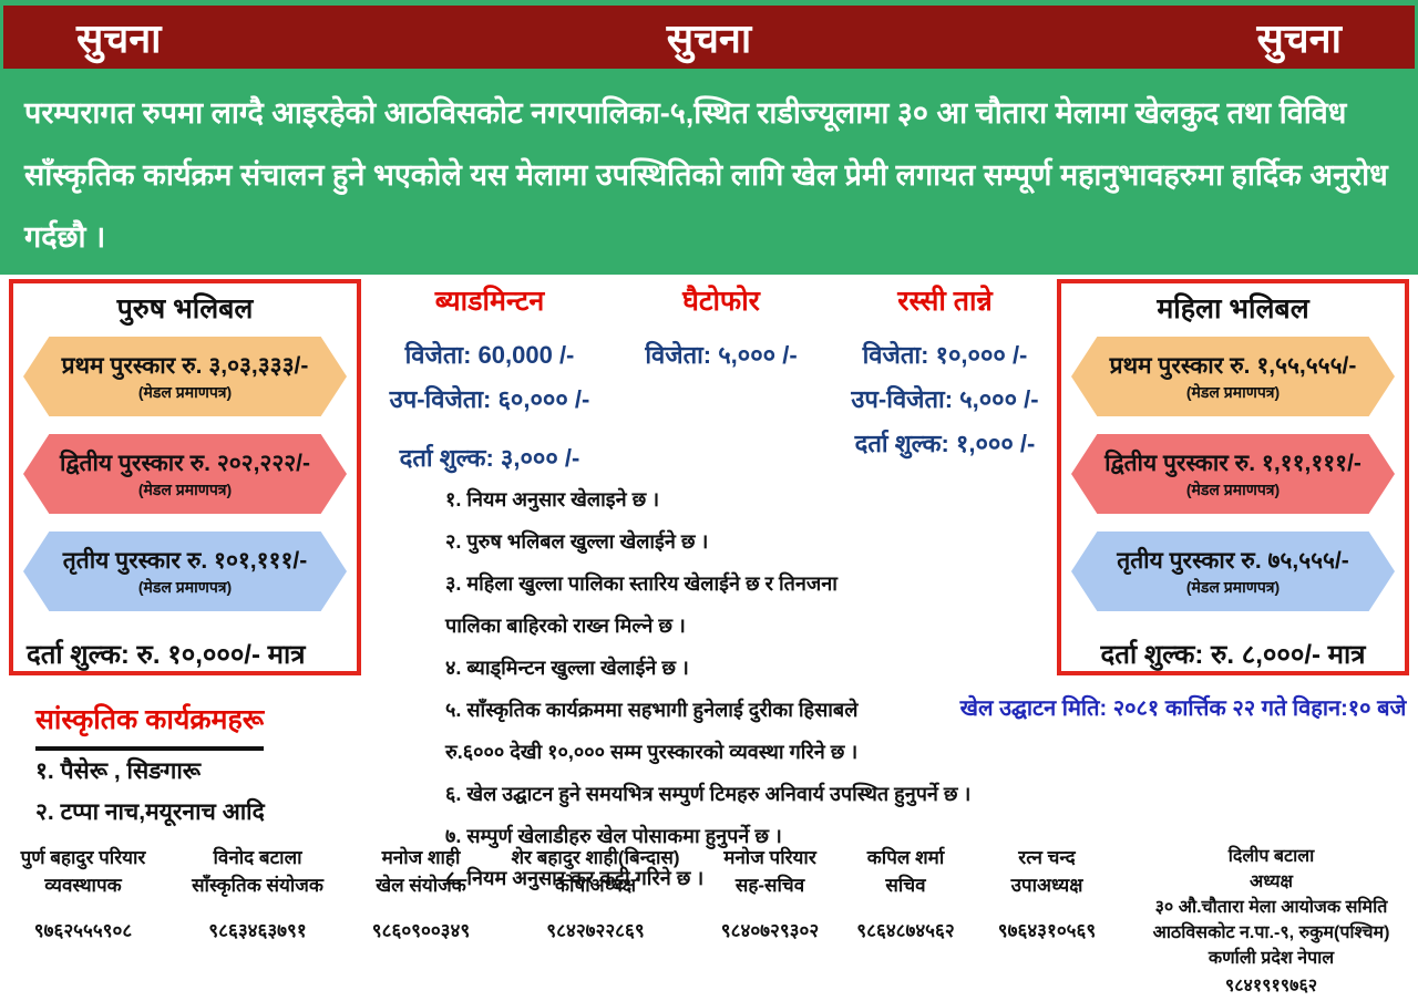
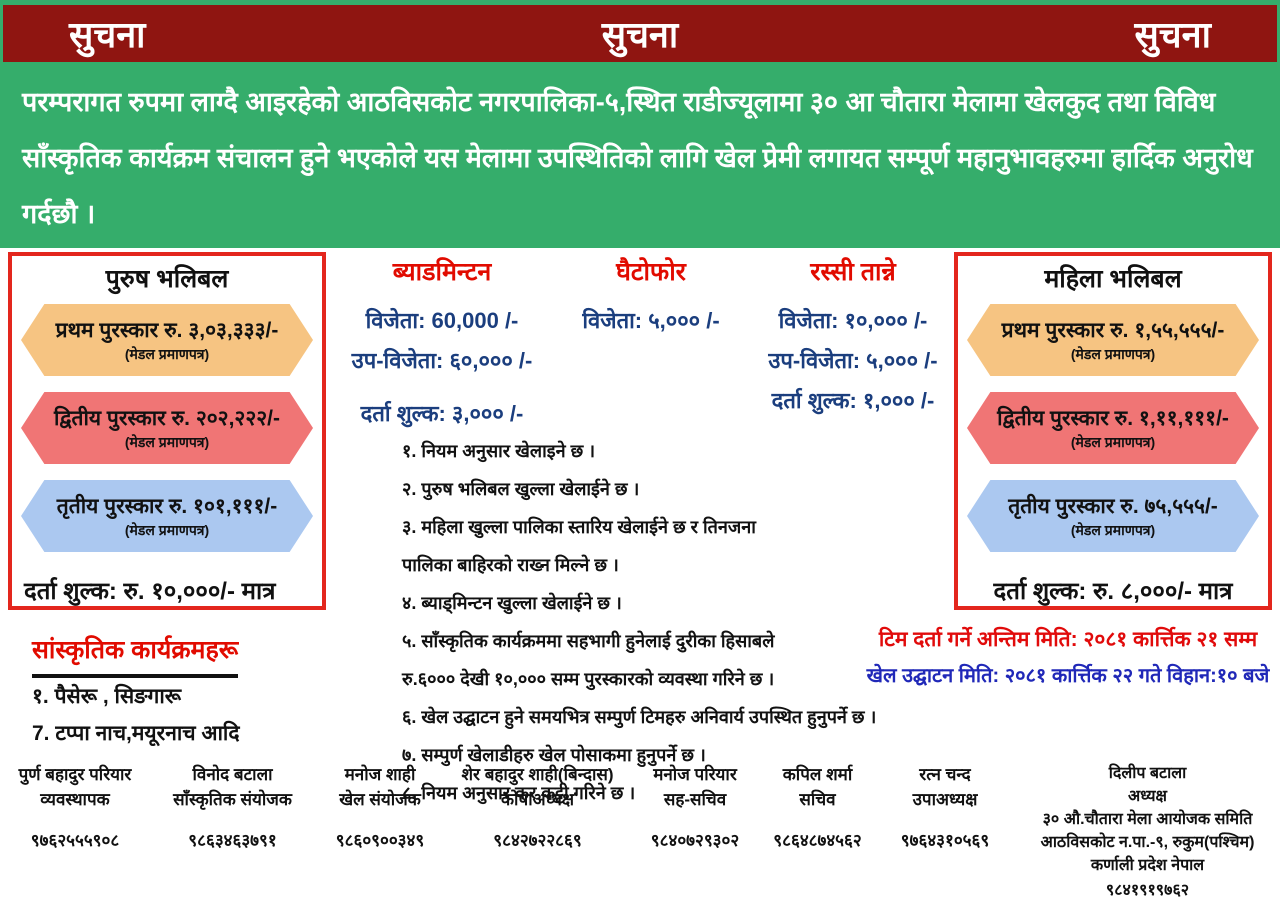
  सुचना
  सुचना
  सुचना
  परम्परागत रुपमा लाग्दै आइरहेको आठविसकोट नगरपालिका-५,स्थित राडीज्यूलामा ३० आ चौतारा मेलामा खेलकुद तथा विविध साँस्कृतिक कार्यक्रम संचालन हुने भएकोले यस मेलामा उपस्थितिको लागि खेल प्रेमी लगायत सम्पूर्ण महानुभावहरुमा हार्दिक अनुरोध गर्दछौ ।
  पुरुष भलिबल
  प्रथम पुरस्कार रु. ३,०३,३३३/-
  (मेडल प्रमाणपत्र)
  द्वितीय पुरस्कार रु. २०२,२२२/-
  (मेडल प्रमाणपत्र)
  तृतीय पुरस्कार रु. १०१,१११/-
  (मेडल प्रमाणपत्र)
  दर्ता शुल्क: रु. १०,०००/- मात्र
  महिला भलिबल
  प्रथम पुरस्कार रु. १,५५,५५५/-
  (मेडल प्रमाणपत्र)
  द्वितीय पुरस्कार रु. १,११,१११/-
  (मेडल प्रमाणपत्र)
  तृतीय पुरस्कार रु. ७५,५५५/-
  (मेडल प्रमाणपत्र)
  दर्ता शुल्क: रु. ८,०००/- मात्र
  ब्याडमिन्टन
  विजेता: 60,000 /-
  उप-विजेता: ६०,००० /-
  दर्ता शुल्क: ३,००० /-
  घैटोफोर
  विजेता: ५,००० /-
  रस्सी तान्ने
  विजेता: १०,००० /-
  उप-विजेता: ५,००० /-
  दर्ता शुल्क: १,००० /-
  १. नियम अनुसार खेलाइने छ ।
  २. पुरुष भलिबल खुल्ला खेलाईने छ ।
  ३. महिला खुल्ला पालिका स्तारिय खेलाईने छ र तिनजना
  पालिका बाहिरको राख्न मिल्ने छ ।
  ४. ब्याड्मिन्टन खुल्ला खेलाईने छ ।
  ५. साँस्कृतिक कार्यक्रममा सहभागी हुनेलाई दुरीका हिसाबले
  रु.६००० देखी १०,००० सम्म पुरस्कारको व्यवस्था गरिने छ ।
  ६. खेल उद्घाटन हुने समयभित्र सम्पुर्ण टिमहरु अनिवार्य उपस्थित हुनुपर्ने छ ।
  ७. सम्पुर्ण खेलाडीहरु खेल पोसाकमा हुनुपर्ने छ ।
  ८. नियम अनुसार कर कट्टी गरिने छ ।
  सांस्कृतिक कार्यक्रमहरू
  १. पैसेरू , सिङगारू
- २. टप्पा नाच,मयूरनाच आदि
+ 7. टप्पा नाच,मयूरनाच आदि
+ टिम दर्ता गर्ने अन्तिम मिति: २०८१ कार्त्तिक २१ सम्म
  खेल उद्घाटन मिति: २०८१ कार्त्तिक २२ गते विहान:१० बजे
  पुर्ण बहादुर परियार
  व्यवस्थापक
  ९७६२५५५९०८
  विनोद बटाला
  साँस्कृतिक संयोजक
  ९८६३४६३७९१
  मनोज शाही
  खेल संयोजक
  ९८६०९००३४९
  शेर बहादुर शाही(बिन्दास)
  कोषाअध्यक्ष
  ९८४२७२२८६९
  मनोज परियार
  सह-सचिव
  ९८४०७२९३०२
  कपिल शर्मा
  सचिव
  ९८६४८७४५६२
  रत्न चन्द
  उपाअध्यक्ष
  ९७६४३१०५६९
  दिलीप बटाला
  अध्यक्ष
  ३० औ.चौतारा मेला आयोजक समिति
  आठविसकोट न.पा.-९, रुकुम(पश्चिम)
  कर्णाली प्रदेश नेपाल
  ९८४१९१९७६२
